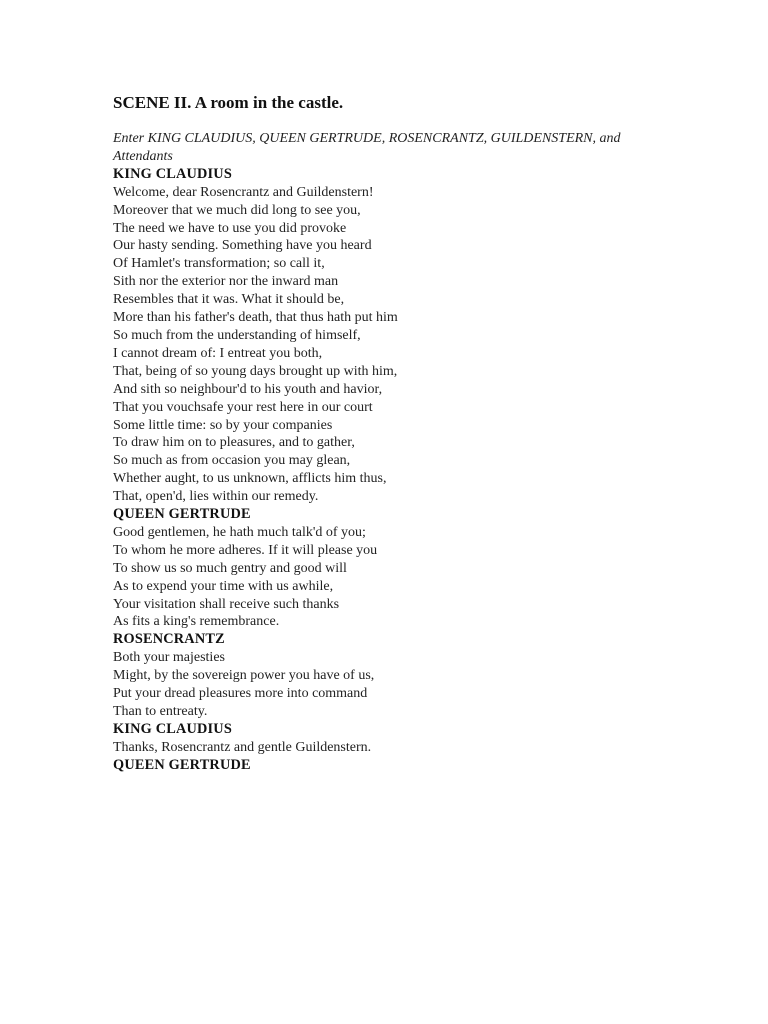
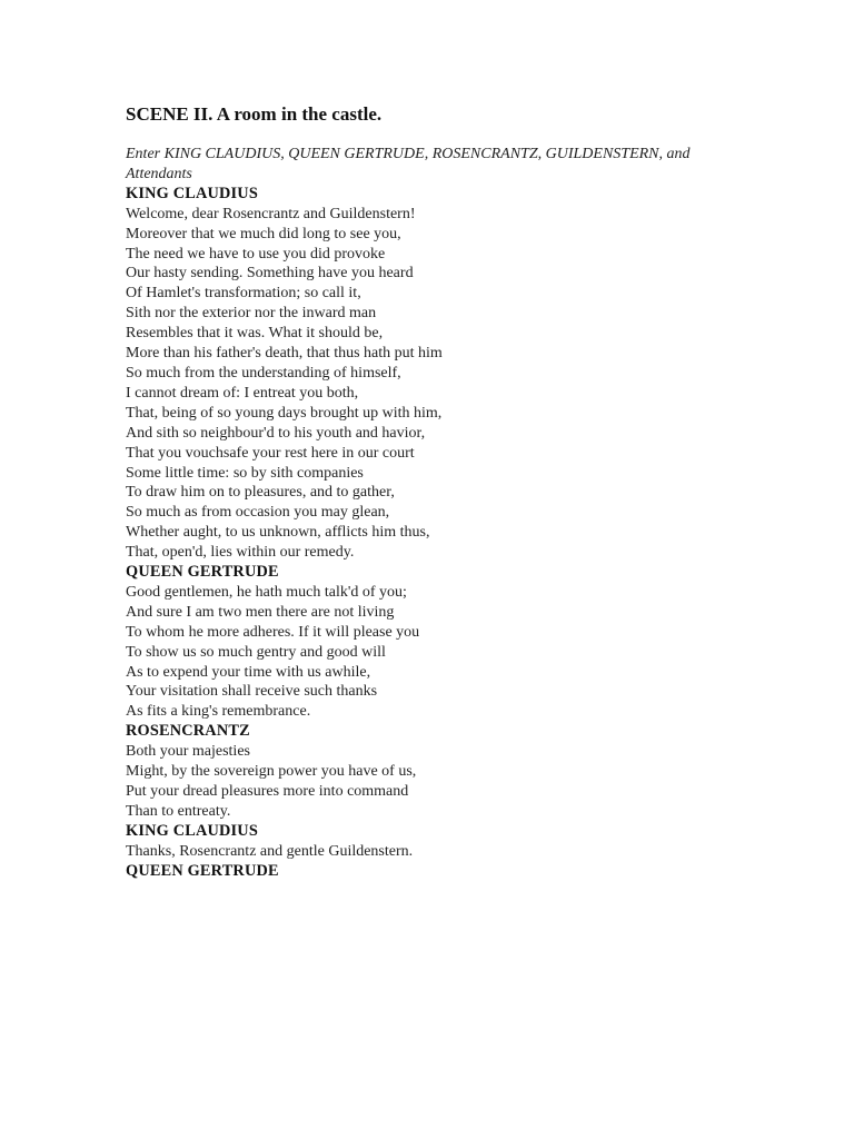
  SCENE II. A room in the castle.
  Enter KING CLAUDIUS, QUEEN GERTRUDE, ROSENCRANTZ, GUILDENSTERN, and Attendants
  KING CLAUDIUS
  Welcome, dear Rosencrantz and Guildenstern!
  Moreover that we much did long to see you,
  The need we have to use you did provoke
  Our hasty sending. Something have you heard
  Of Hamlet's transformation; so call it,
  Sith nor the exterior nor the inward man
  Resembles that it was. What it should be,
  More than his father's death, that thus hath put him
  So much from the understanding of himself,
  I cannot dream of: I entreat you both,
  That, being of so young days brought up with him,
  And sith so neighbour'd to his youth and havior,
  That you vouchsafe your rest here in our court
- Some little time: so by your companies
+ Some little time: so by sith companies
  To draw him on to pleasures, and to gather,
  So much as from occasion you may glean,
  Whether aught, to us unknown, afflicts him thus,
  That, open'd, lies within our remedy.
  QUEEN GERTRUDE
  Good gentlemen, he hath much talk'd of you;
+ And sure I am two men there are not living
  To whom he more adheres. If it will please you
  To show us so much gentry and good will
  As to expend your time with us awhile,
  Your visitation shall receive such thanks
  As fits a king's remembrance.
  ROSENCRANTZ
  Both your majesties
  Might, by the sovereign power you have of us,
  Put your dread pleasures more into command
  Than to entreaty.
  KING CLAUDIUS
  Thanks, Rosencrantz and gentle Guildenstern.
  QUEEN GERTRUDE
